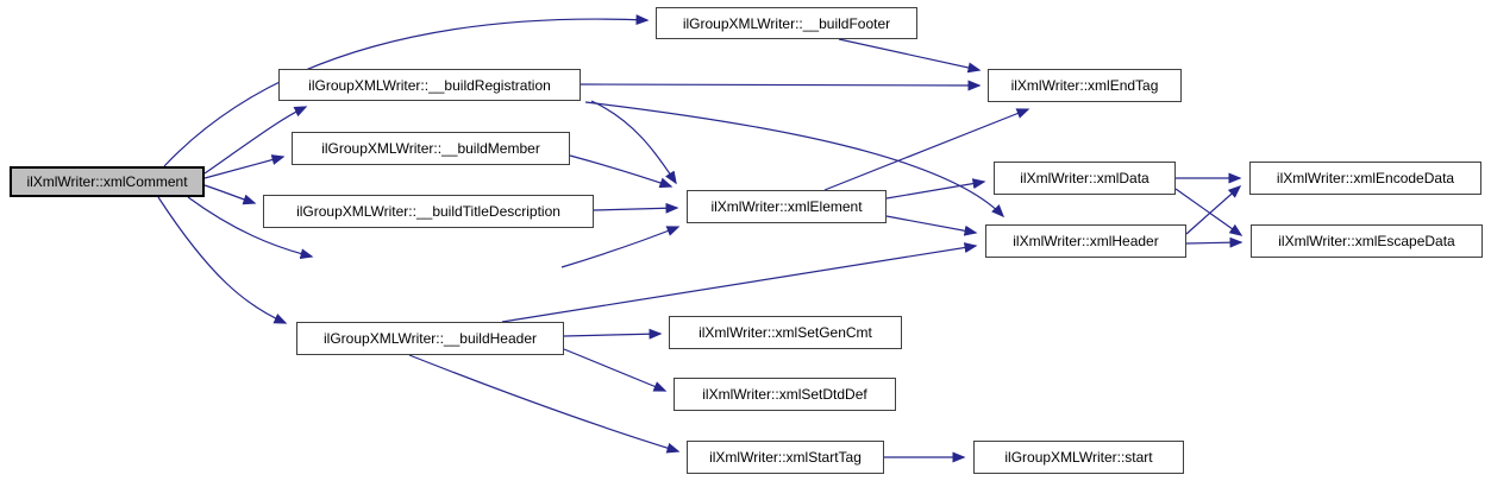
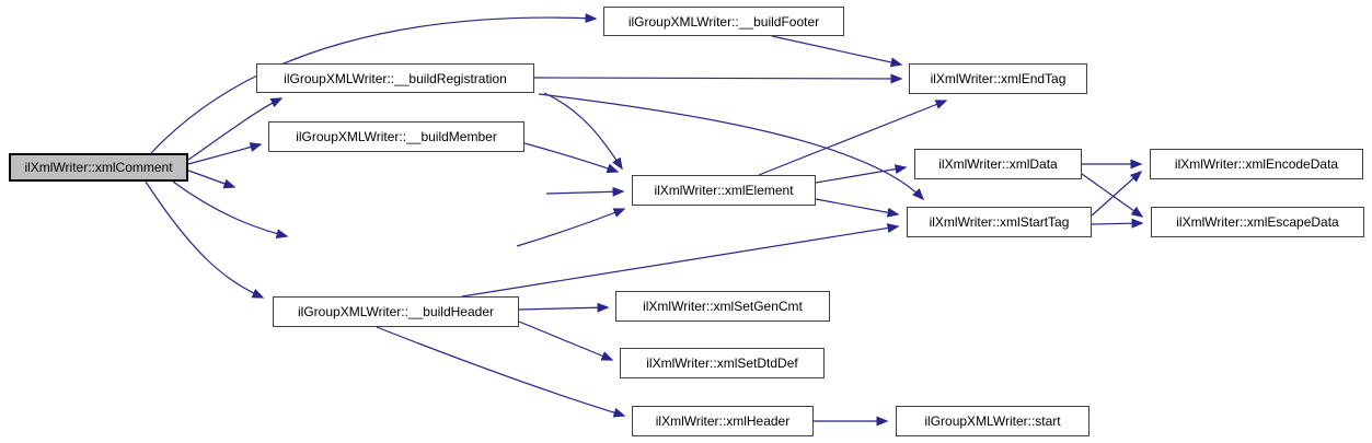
  ilXmlWriter::xmlComment
  ilGroupXMLWriter::__buildFooter
  ilGroupXMLWriter::__buildRegistration
  ilGroupXMLWriter::__buildMember
- ilGroupXMLWriter::__buildTitleDescription
  ilGroupXMLWriter::__buildHeader
  ilXmlWriter::xmlEndTag
  ilXmlWriter::xmlElement
  ilXmlWriter::xmlData
- ilXmlWriter::xmlHeader
+ ilXmlWriter::xmlStartTag
  ilXmlWriter::xmlEncodeData
  ilXmlWriter::xmlEscapeData
  ilXmlWriter::xmlSetGenCmt
  ilXmlWriter::xmlSetDtdDef
- ilXmlWriter::xmlStartTag
+ ilXmlWriter::xmlHeader
  ilGroupXMLWriter::start
